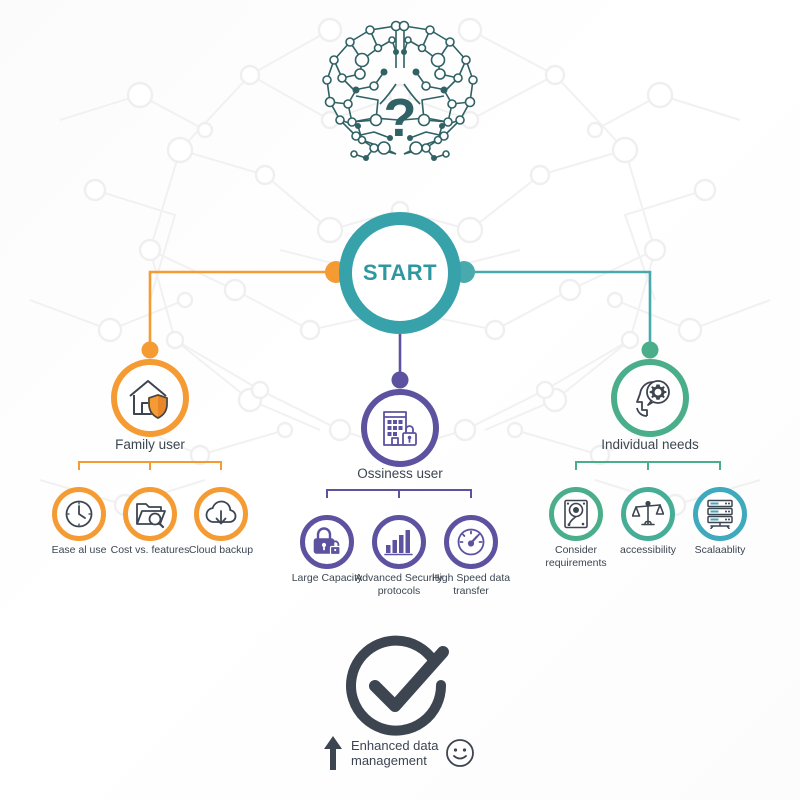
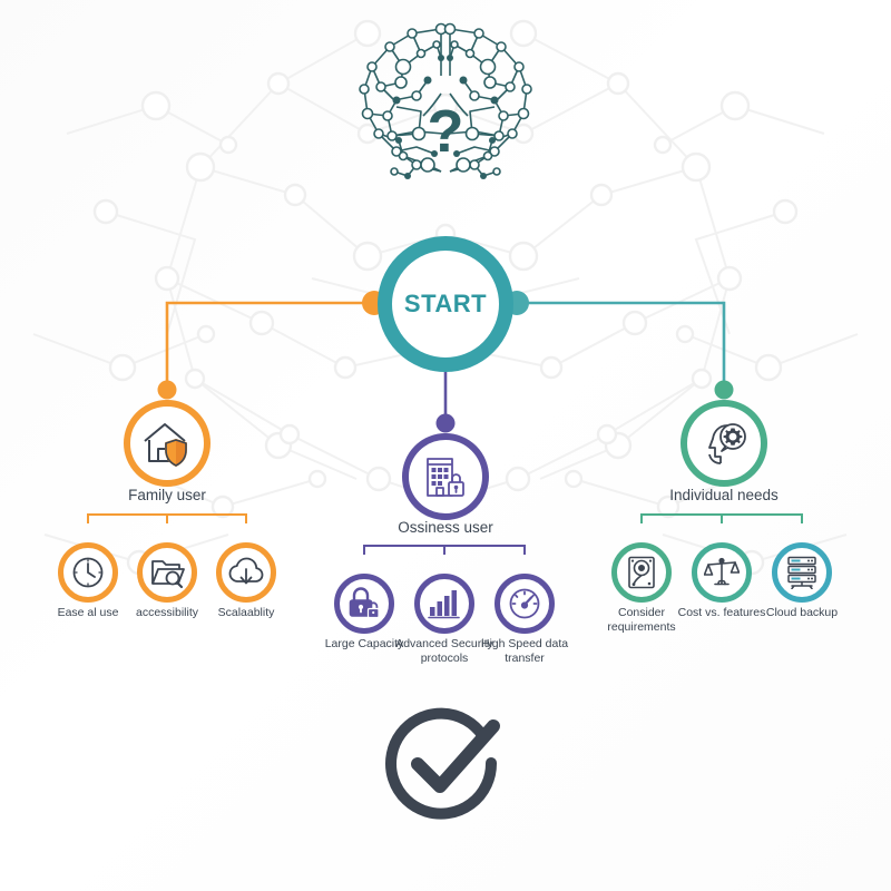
  ?
  START
  Family user
  Ease al use
- Cost vs. features
+ accessibility
- Cloud backup
+ Scalaablity
  Ossiness user
  Large Capacity
  Advanced Security protocols
  High Speed data transfer
  Individual needs
  Consider requirements
- accessibility
+ Cost vs. features
- Scalaablity
+ Cloud backup
- Enhanced data
- management
